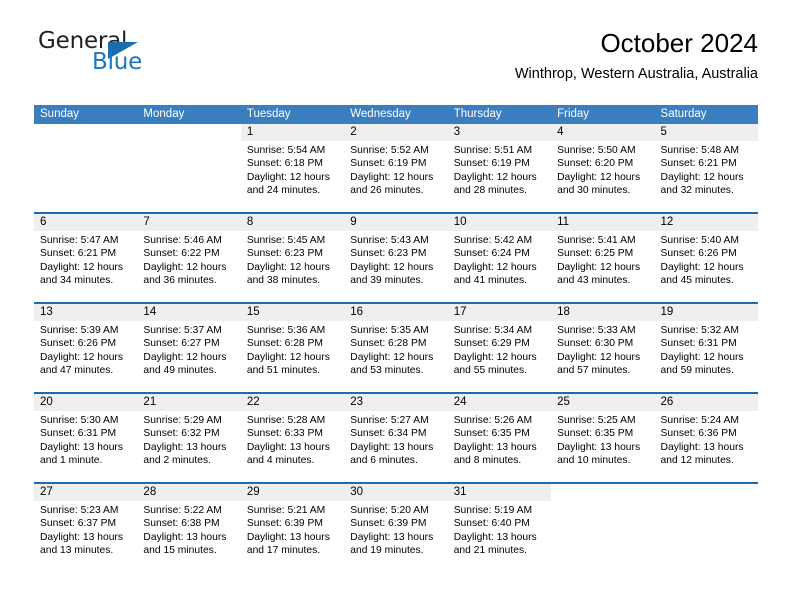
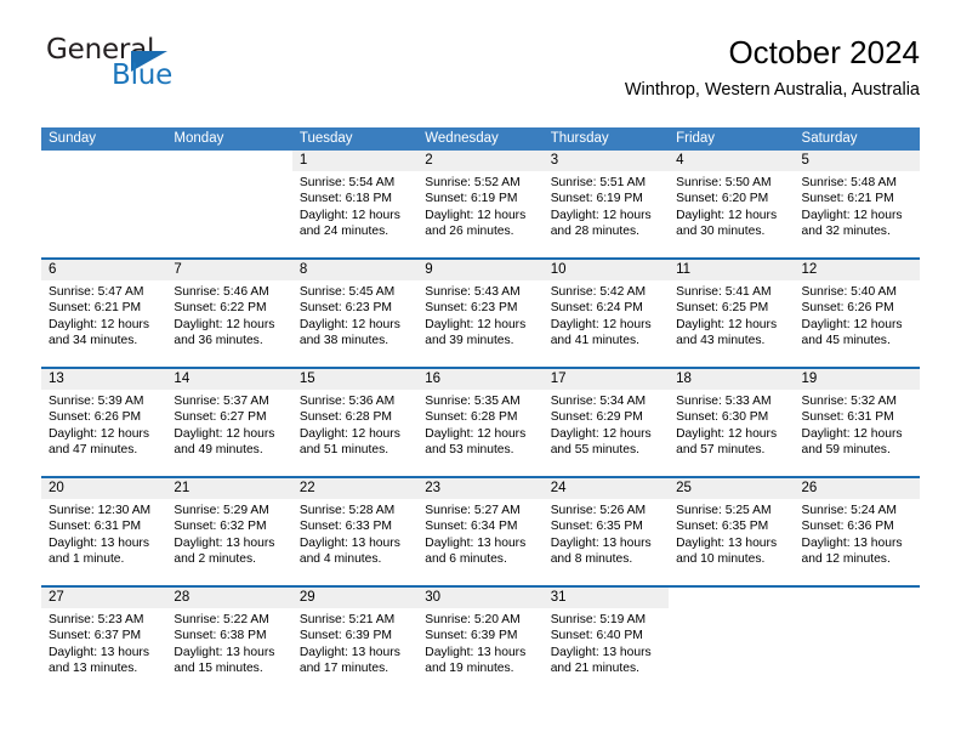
  General
  Blue
  October 2024
  Winthrop, Western Australia, Australia
  Sunday
  Monday
  Tuesday
  Wednesday
  Thursday
  Friday
  Saturday
  1
  Sunrise: 5:54 AM
  Sunset: 6:18 PM
  Daylight: 12 hours and 24 minutes.
  2
  Sunrise: 5:52 AM
  Sunset: 6:19 PM
  Daylight: 12 hours and 26 minutes.
  3
  Sunrise: 5:51 AM
  Sunset: 6:19 PM
  Daylight: 12 hours and 28 minutes.
  4
  Sunrise: 5:50 AM
  Sunset: 6:20 PM
  Daylight: 12 hours and 30 minutes.
  5
  Sunrise: 5:48 AM
  Sunset: 6:21 PM
  Daylight: 12 hours and 32 minutes.
  6
  Sunrise: 5:47 AM
  Sunset: 6:21 PM
  Daylight: 12 hours and 34 minutes.
  7
  Sunrise: 5:46 AM
  Sunset: 6:22 PM
  Daylight: 12 hours and 36 minutes.
  8
  Sunrise: 5:45 AM
  Sunset: 6:23 PM
  Daylight: 12 hours and 38 minutes.
  9
  Sunrise: 5:43 AM
  Sunset: 6:23 PM
  Daylight: 12 hours and 39 minutes.
  10
  Sunrise: 5:42 AM
  Sunset: 6:24 PM
  Daylight: 12 hours and 41 minutes.
  11
  Sunrise: 5:41 AM
  Sunset: 6:25 PM
  Daylight: 12 hours and 43 minutes.
  12
  Sunrise: 5:40 AM
  Sunset: 6:26 PM
  Daylight: 12 hours and 45 minutes.
  13
  Sunrise: 5:39 AM
  Sunset: 6:26 PM
  Daylight: 12 hours and 47 minutes.
  14
  Sunrise: 5:37 AM
  Sunset: 6:27 PM
  Daylight: 12 hours and 49 minutes.
  15
  Sunrise: 5:36 AM
  Sunset: 6:28 PM
  Daylight: 12 hours and 51 minutes.
  16
  Sunrise: 5:35 AM
  Sunset: 6:28 PM
  Daylight: 12 hours and 53 minutes.
  17
  Sunrise: 5:34 AM
  Sunset: 6:29 PM
  Daylight: 12 hours and 55 minutes.
  18
  Sunrise: 5:33 AM
  Sunset: 6:30 PM
  Daylight: 12 hours and 57 minutes.
  19
  Sunrise: 5:32 AM
  Sunset: 6:31 PM
  Daylight: 12 hours and 59 minutes.
  20
- Sunrise: 5:30 AM
+ Sunrise: 12:30 AM
  Sunset: 6:31 PM
  Daylight: 13 hours and 1 minute.
  21
  Sunrise: 5:29 AM
  Sunset: 6:32 PM
  Daylight: 13 hours and 2 minutes.
  22
  Sunrise: 5:28 AM
  Sunset: 6:33 PM
  Daylight: 13 hours and 4 minutes.
  23
  Sunrise: 5:27 AM
  Sunset: 6:34 PM
  Daylight: 13 hours and 6 minutes.
  24
  Sunrise: 5:26 AM
  Sunset: 6:35 PM
  Daylight: 13 hours and 8 minutes.
  25
  Sunrise: 5:25 AM
  Sunset: 6:35 PM
  Daylight: 13 hours and 10 minutes.
  26
  Sunrise: 5:24 AM
  Sunset: 6:36 PM
  Daylight: 13 hours and 12 minutes.
  27
  Sunrise: 5:23 AM
  Sunset: 6:37 PM
  Daylight: 13 hours and 13 minutes.
  28
  Sunrise: 5:22 AM
  Sunset: 6:38 PM
  Daylight: 13 hours and 15 minutes.
  29
  Sunrise: 5:21 AM
  Sunset: 6:39 PM
  Daylight: 13 hours and 17 minutes.
  30
  Sunrise: 5:20 AM
  Sunset: 6:39 PM
  Daylight: 13 hours and 19 minutes.
  31
  Sunrise: 5:19 AM
  Sunset: 6:40 PM
  Daylight: 13 hours and 21 minutes.
